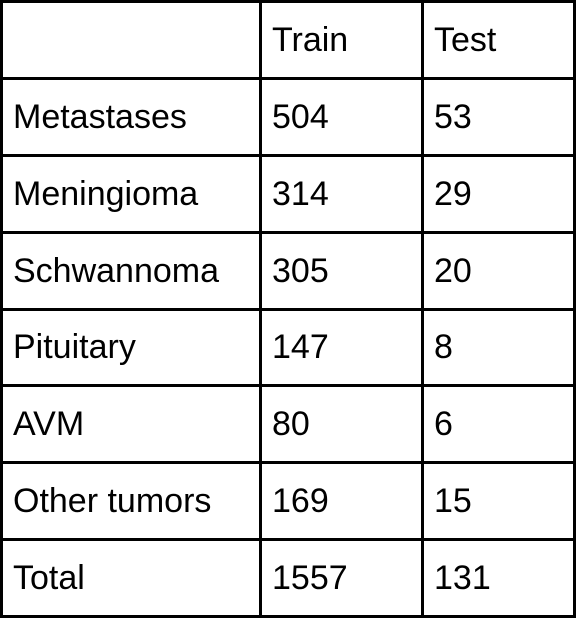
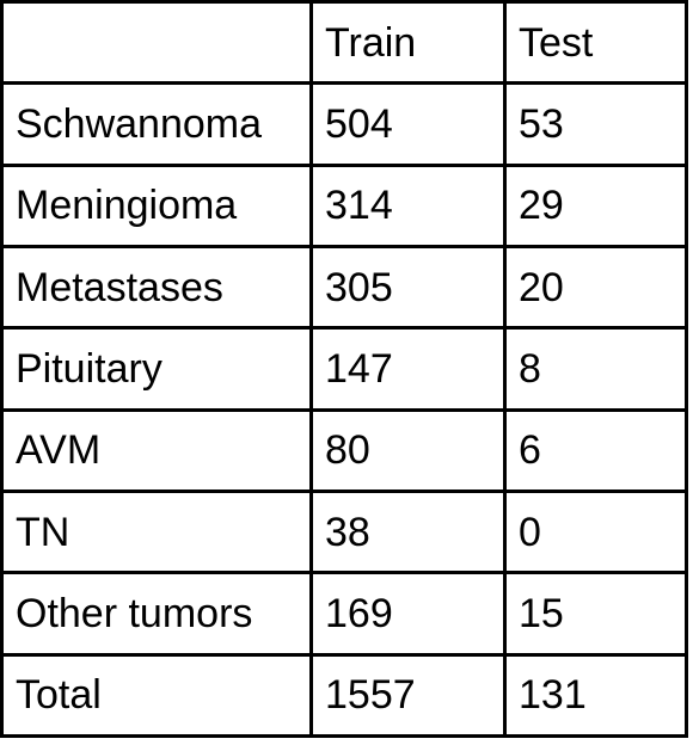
  	Train	Test
- Metastases	504	53
+ Schwannoma	504	53
  Meningioma	314	29
- Schwannoma	305	20
+ Metastases	305	20
  Pituitary	147	8
  AVM	80	6
+ TN	38	0
  Other tumors	169	15
  Total	1557	131
